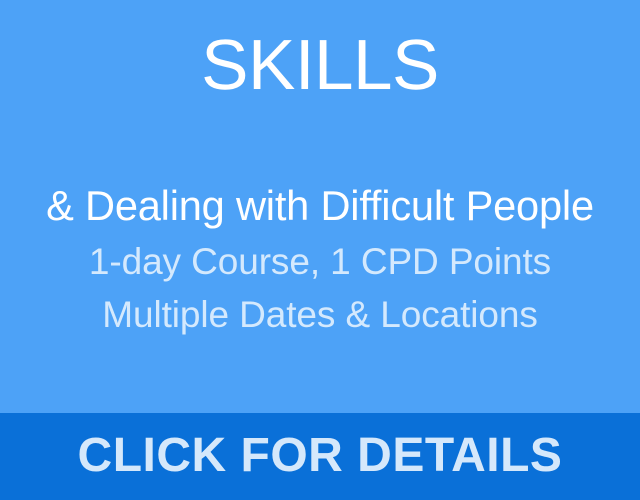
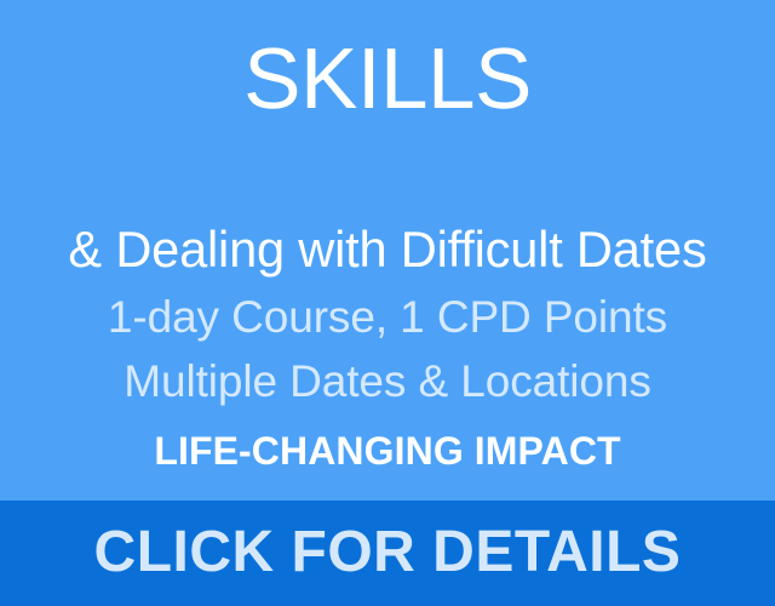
  SKILLS
- & Dealing with Difficult People
+ & Dealing with Difficult Dates
  1-day Course, 1 CPD Points
  Multiple Dates & Locations
+ LIFE-CHANGING IMPACT
  CLICK FOR DETAILS
